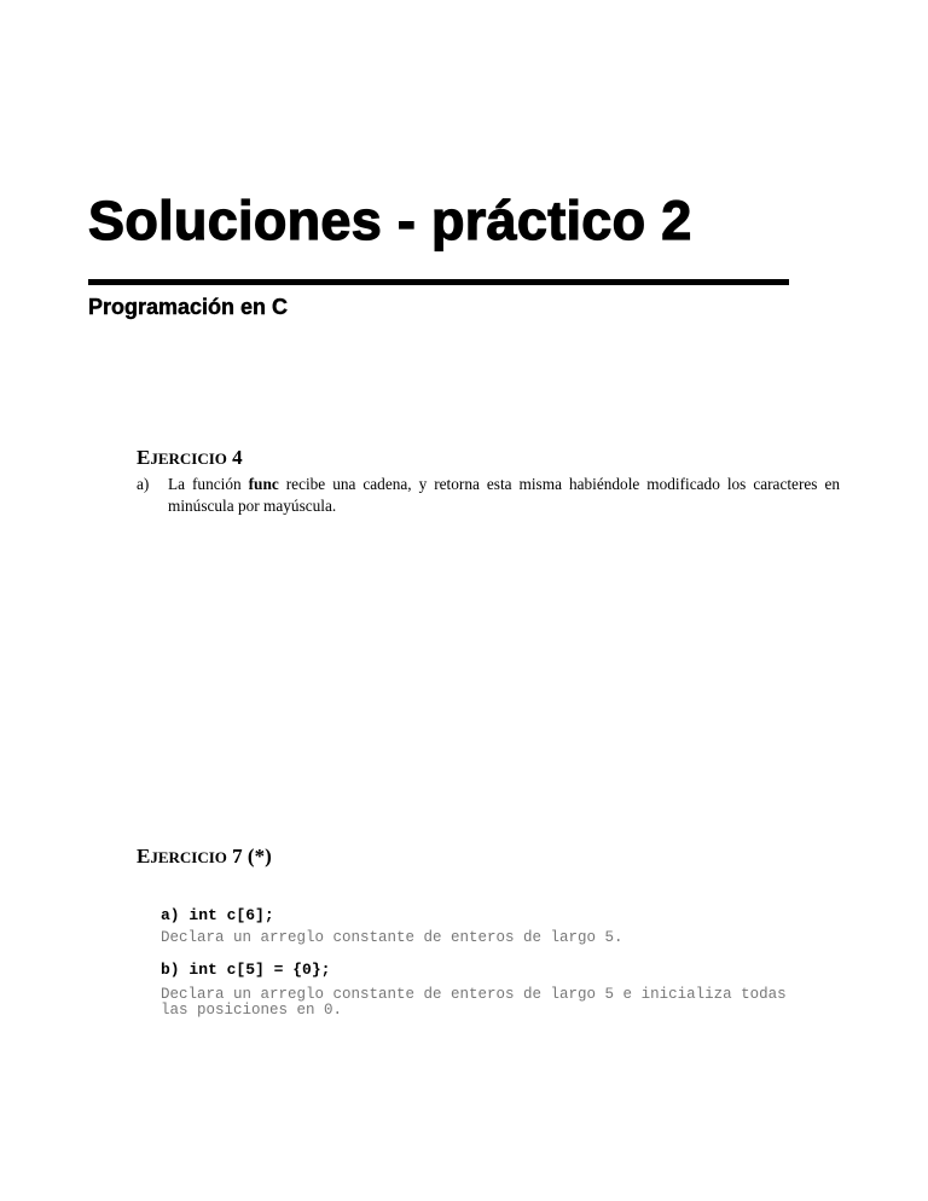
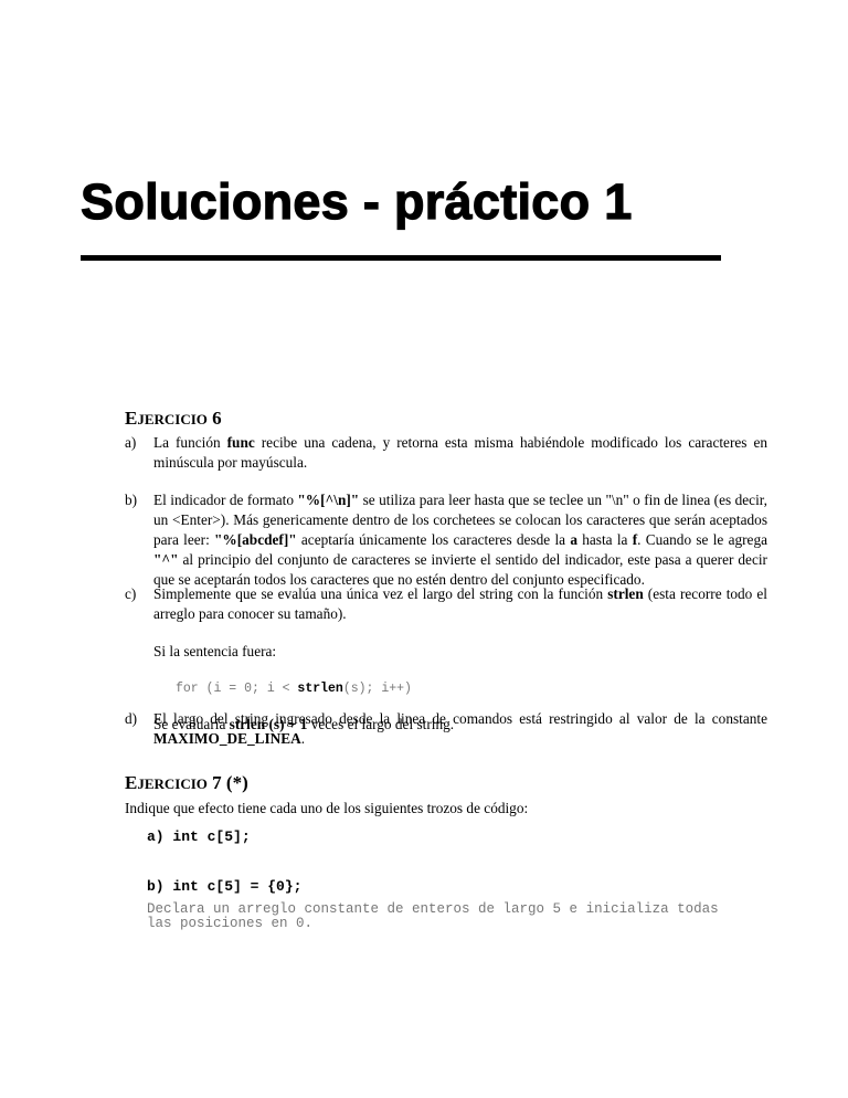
- Soluciones - práctico 2
+ Soluciones - práctico 1
- Programación en C
- EJERCICIO 4
+ EJERCICIO 6
  a)
  La función func recibe una cadena, y retorna esta misma habiéndole modificado los caracteres en minúscula por mayúscula.
+ b)
+ El indicador de formato "%[^\n]" se utiliza para leer hasta que se teclee un "\n" o fin de linea (es decir, un <Enter>). Más genericamente dentro de los corchetees se colocan los caracteres que serán aceptados para leer: "%[abcdef]" aceptaría únicamente los caracteres desde la a hasta la f. Cuando se le agrega "^" al principio del conjunto de caracteres se invierte el sentido del indicador, este pasa a querer decir que se aceptarán todos los caracteres que no estén dentro del conjunto especificado.
+ c)
+ Simplemente que se evalúa una única vez el largo del string con la función strlen (esta recorre todo el arreglo para conocer su tamaño).
+ Si la sentencia fuera:
+ for (i = 0; i < strlen(s); i++)
+ Se evaluaría strlen (s) + 1 veces el largo del string.
+ d)
+ El largo del string ingresado desde la linea de comandos está restringido al valor de la constante MAXIMO_DE_LINEA.
  EJERCICIO 7 (*)
+ Indique que efecto tiene cada uno de los siguientes trozos de código:
- a) int c[6];
+ a) int c[5];
- Declara un arreglo constante de enteros de largo 5.
  b) int c[5] = {0};
  Declara un arreglo constante de enteros de largo 5 e inicializa todas
  las posiciones en 0.
